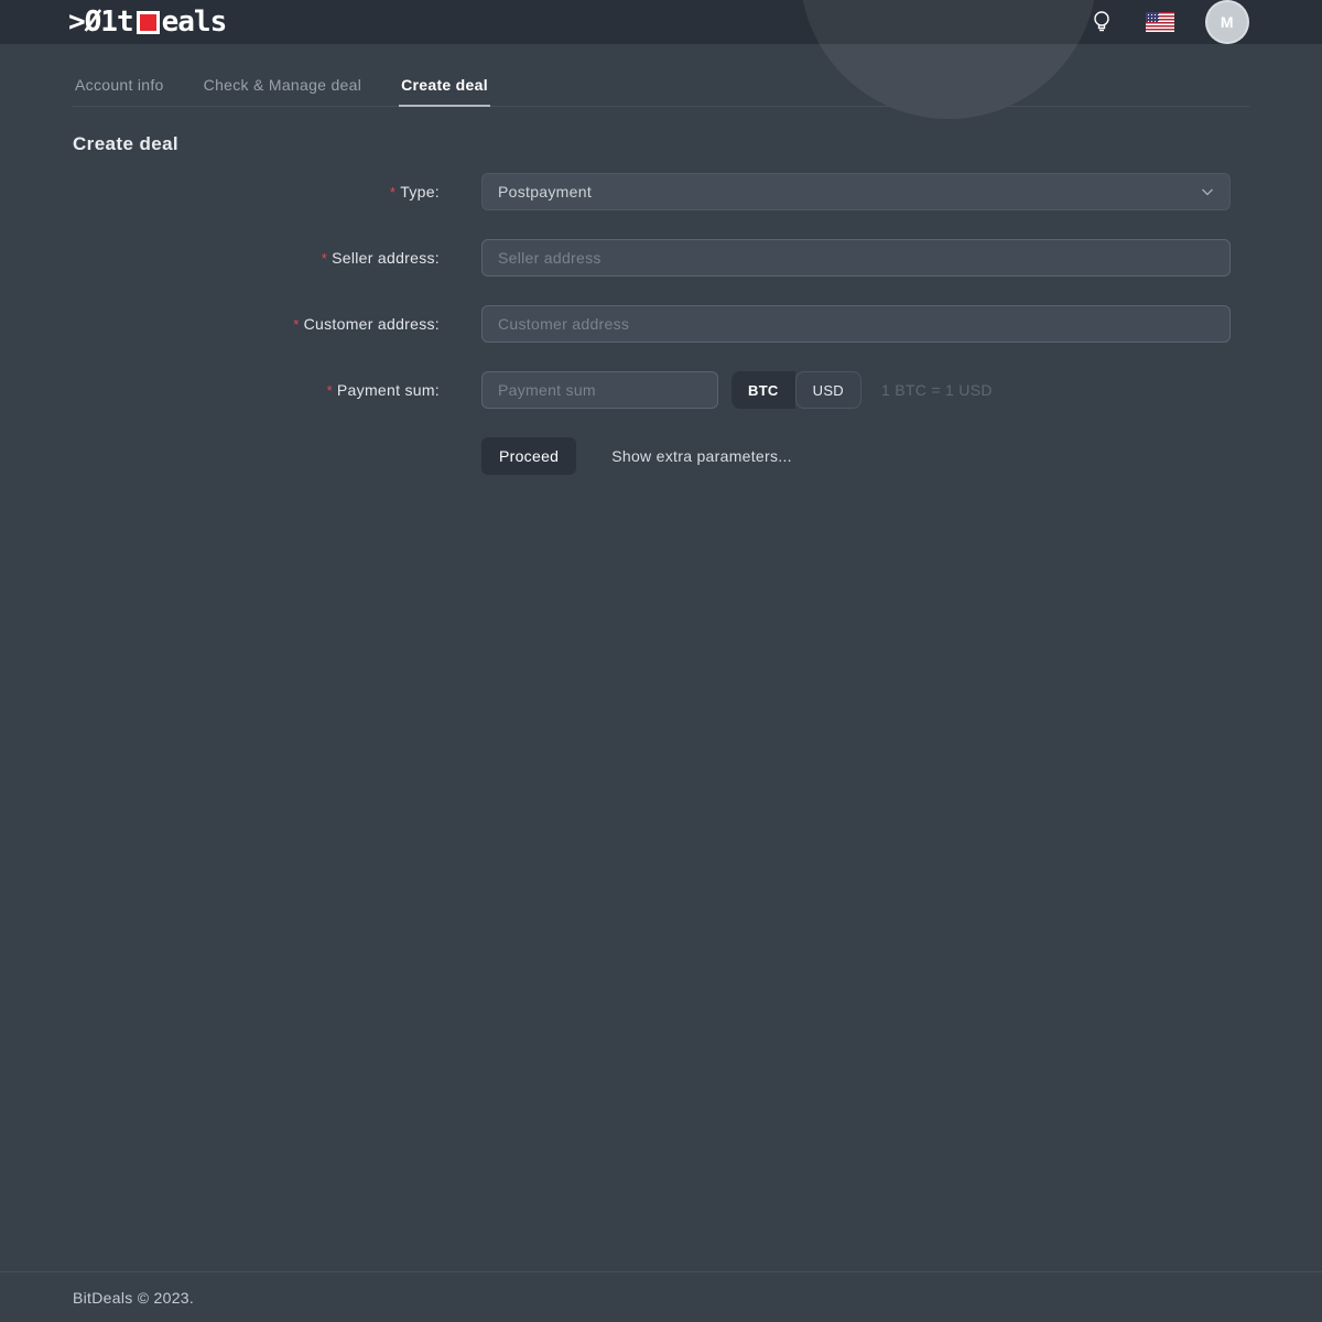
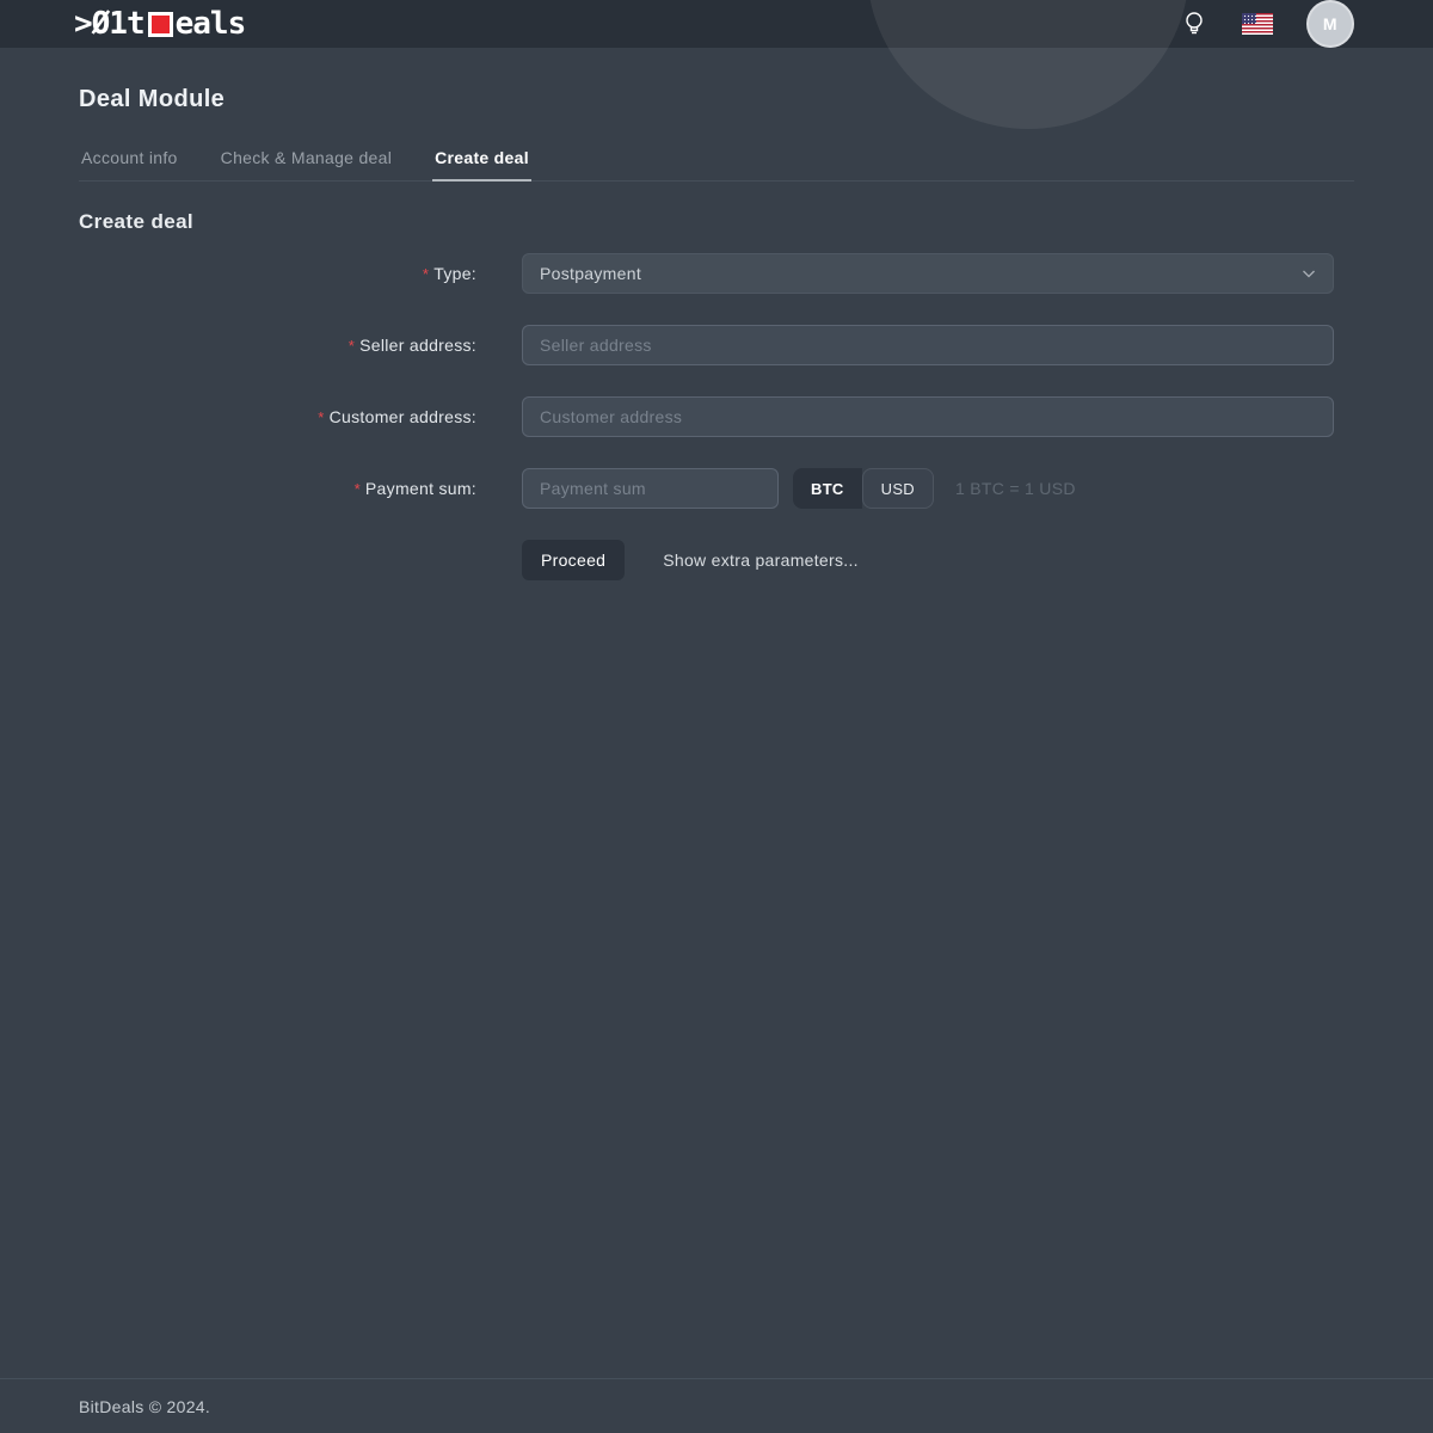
  >Ø1t
  eals
  M
+ Deal Module
  Account info
  Check & Manage deal
  Create deal
  Create deal
  * Type:
  Postpayment
  * Seller address:
  Seller address
  * Customer address:
  Customer address
  * Payment sum:
  Payment sum
  BTC
  USD
  1 BTC = 1 USD
  Proceed
  Show extra parameters...
- BitDeals © 2023.
+ BitDeals © 2024.
